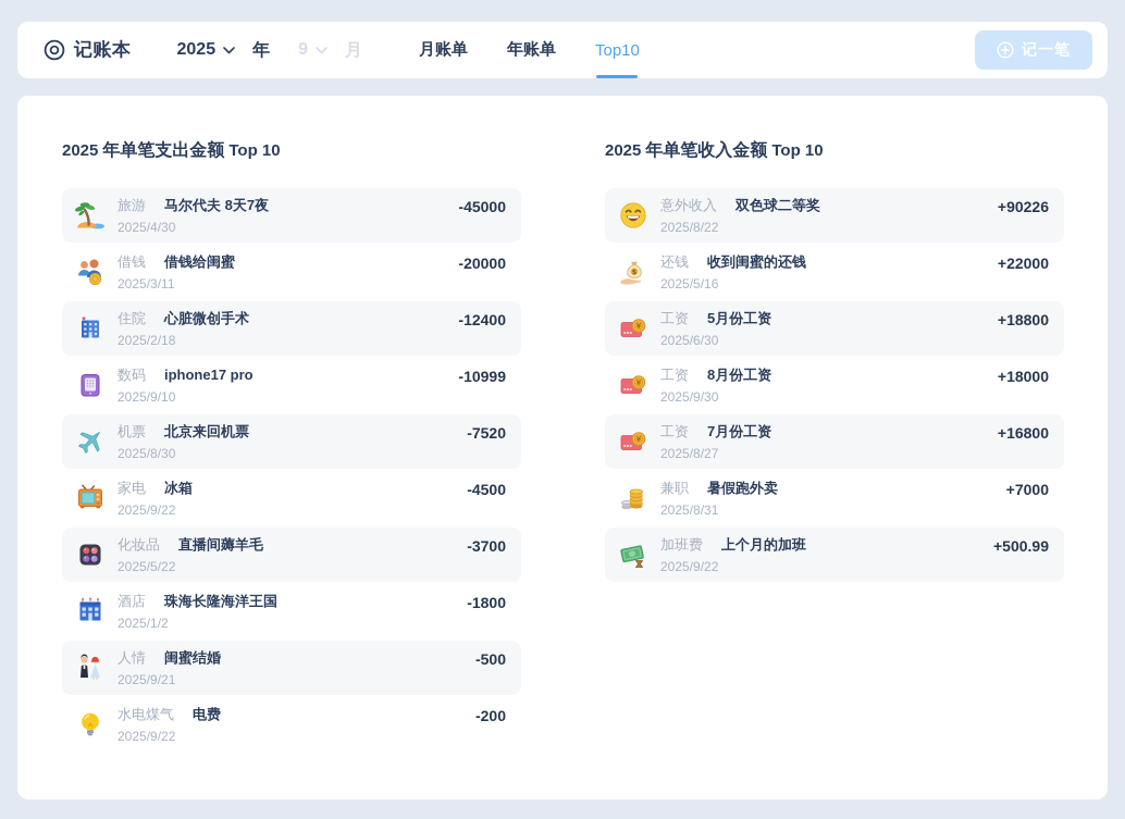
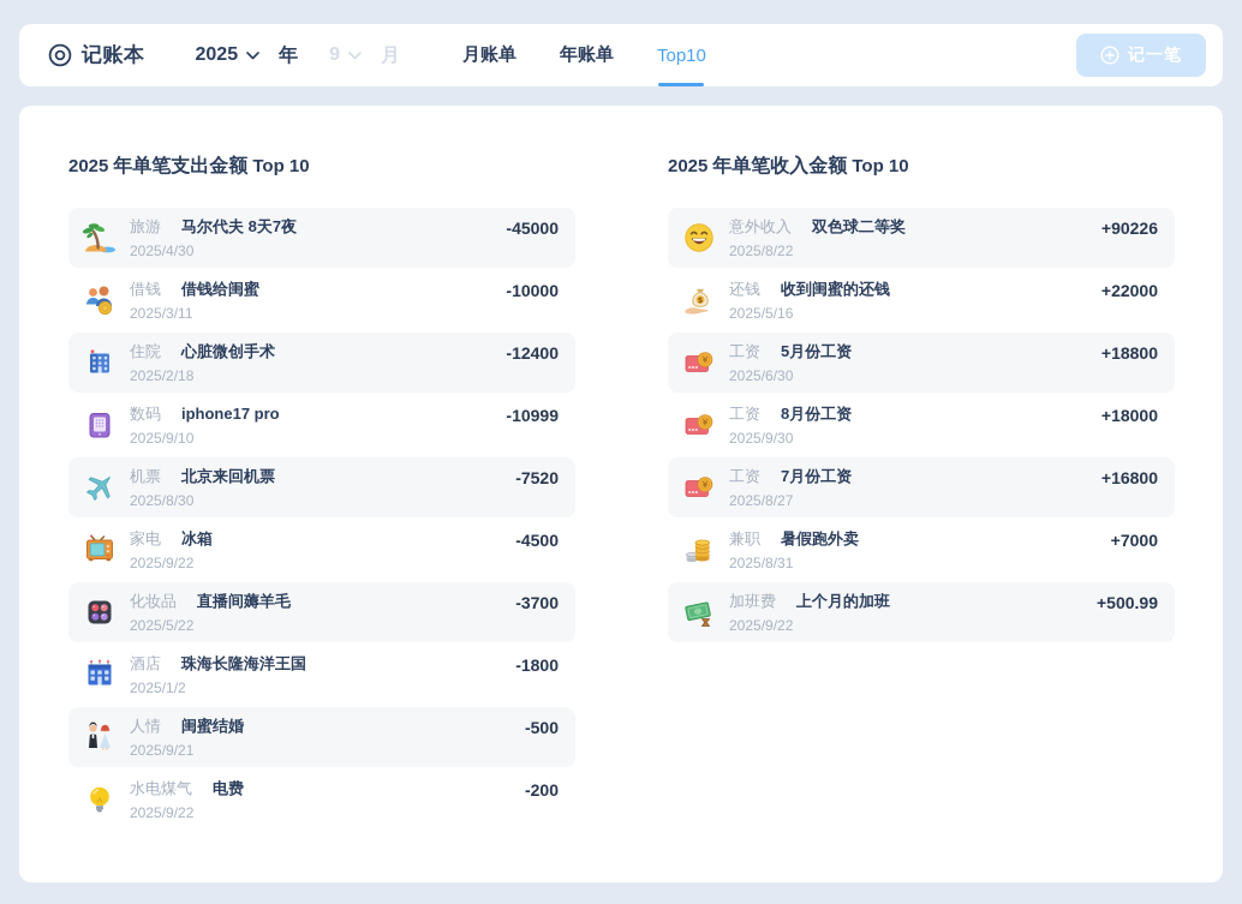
  记账本
  2025
  年
  9
  月
  月账单
  年账单
  Top10
  记一笔
  2025 年单笔支出金额 Top 10
  旅游
  马尔代夫 8天7夜
  2025/4/30
  -45000
  借钱
  借钱给闺蜜
  2025/3/11
- -20000
+ -10000
  住院
  心脏微创手术
  2025/2/18
  -12400
  数码
  iphone17 pro
  2025/9/10
  -10999
  机票
  北京来回机票
  2025/8/30
  -7520
  家电
  冰箱
  2025/9/22
  -4500
  化妆品
  直播间薅羊毛
  2025/5/22
  -3700
  酒店
  珠海长隆海洋王国
  2025/1/2
  -1800
  人情
  闺蜜结婚
  2025/9/21
  -500
  水电煤气
  电费
  2025/9/22
  -200
  2025 年单笔收入金额 Top 10
  意外收入
  双色球二等奖
  2025/8/22
  +90226
  还钱
  收到闺蜜的还钱
  2025/5/16
  +22000
  工资
  5月份工资
  2025/6/30
  +18800
  工资
  8月份工资
  2025/9/30
  +18000
  工资
  7月份工资
  2025/8/27
  +16800
  兼职
  暑假跑外卖
  2025/8/31
  +7000
  加班费
  上个月的加班
  2025/9/22
  +500.99
